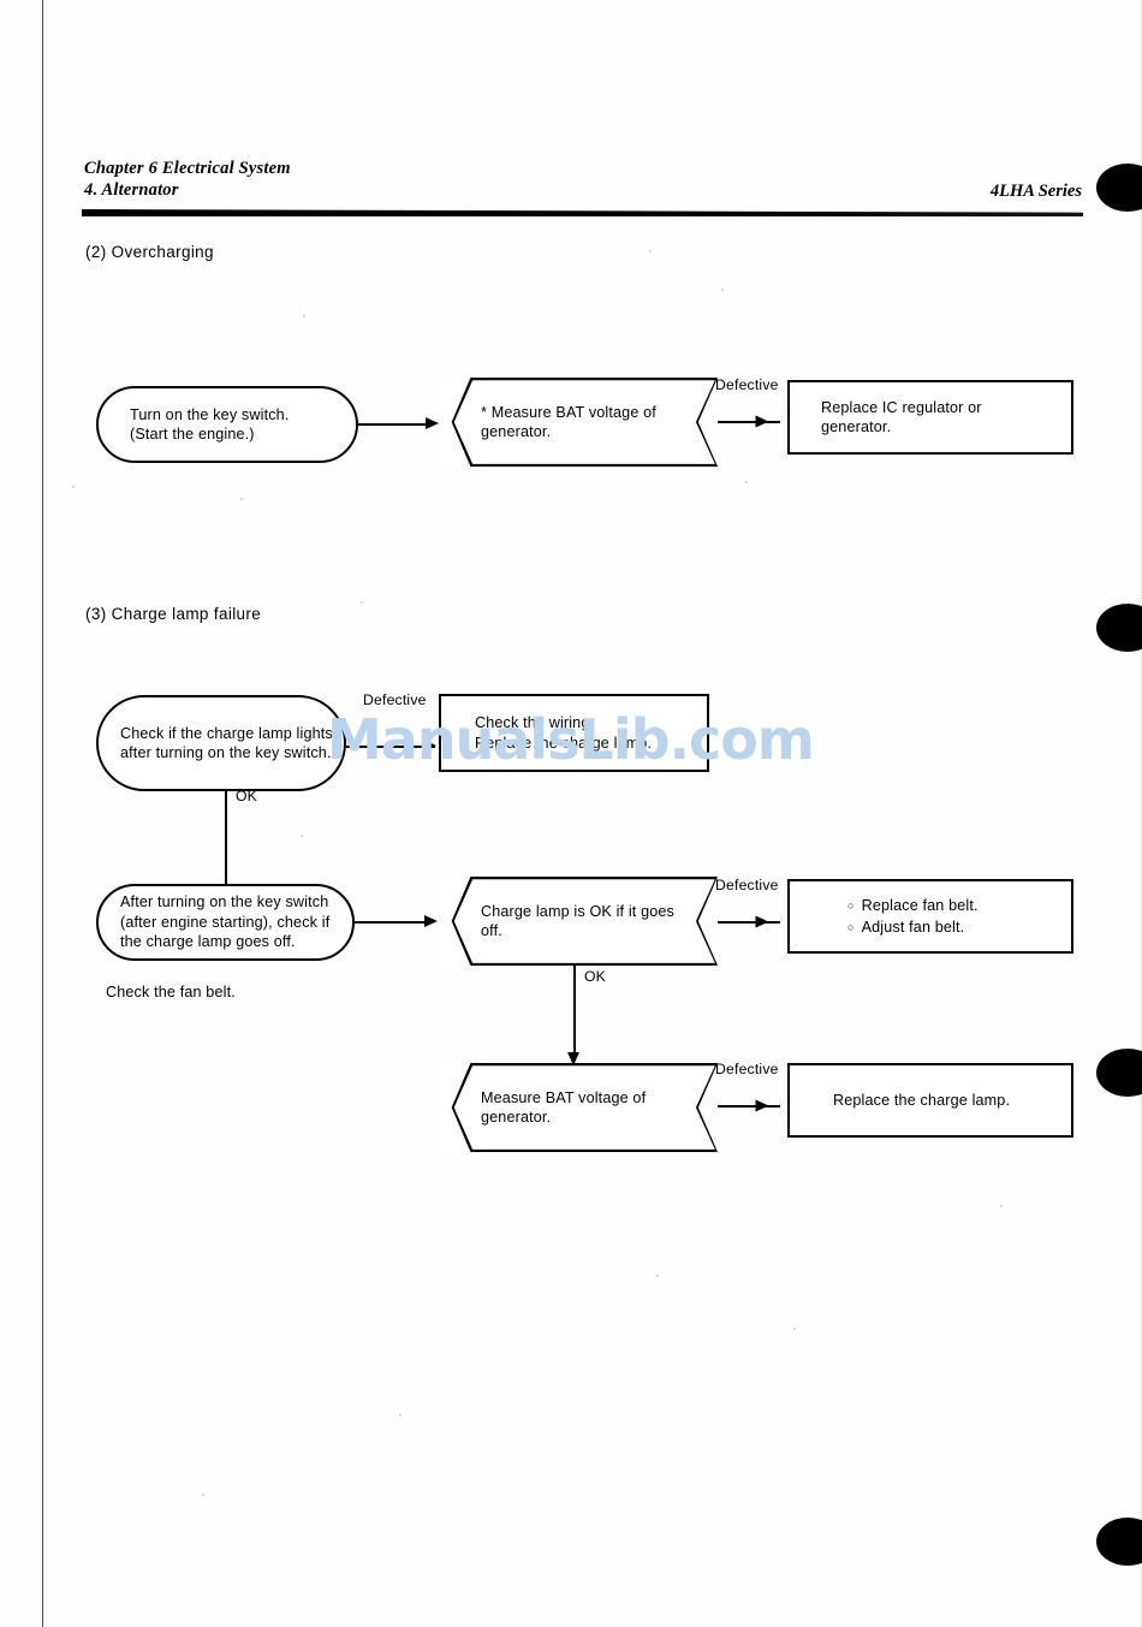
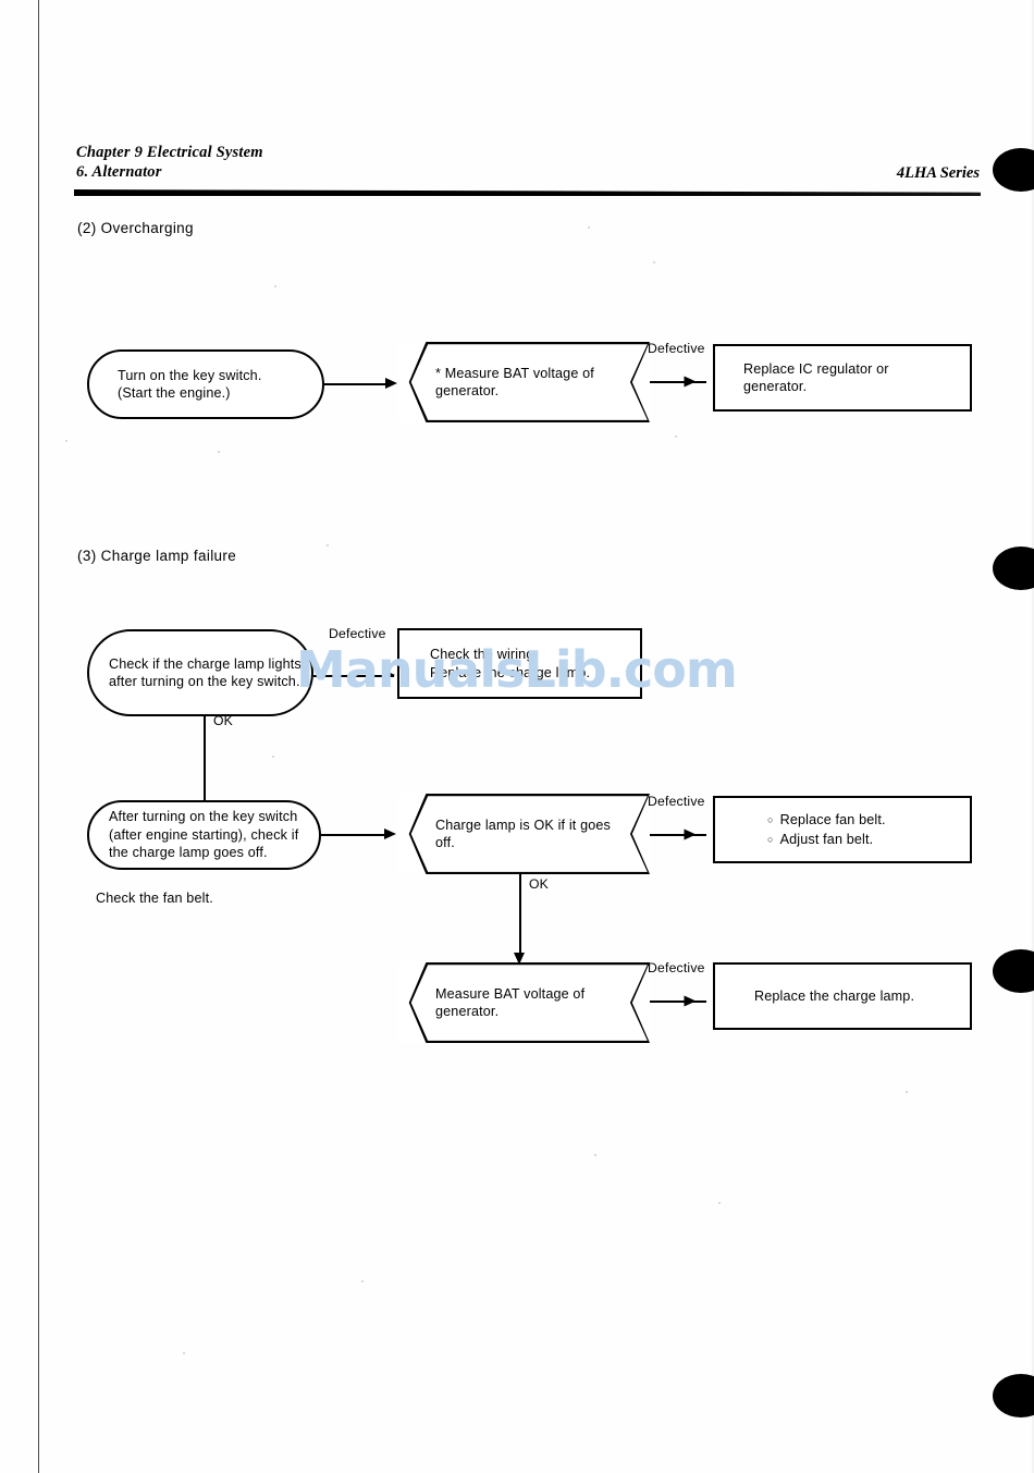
- Chapter 6 Electrical System
+ Chapter 9 Electrical System
- 4. Alternator
+ 6. Alternator
  4LHA Series
  (2) Overcharging
  Turn on the key switch.
  (Start the engine.)
  * Measure BAT voltage of
  generator.
  Defective
  Replace IC regulator or generator.
  (3) Charge lamp failure
  Check if the charge lamp lights
  after turning on the key switch.
  Defective
  Check the wiring.
  Replace the charge lamp.
  OK
  After turning on the key switch
  (after engine starting), check if
  the charge lamp goes off.
  Check the fan belt.
  Charge lamp is OK if it goes off.
  Defective
  Replace fan belt.
  Adjust fan belt.
  OK
  Measure BAT voltage of
  generator.
  Defective
  Replace the charge lamp.
  ManualsLib.com
